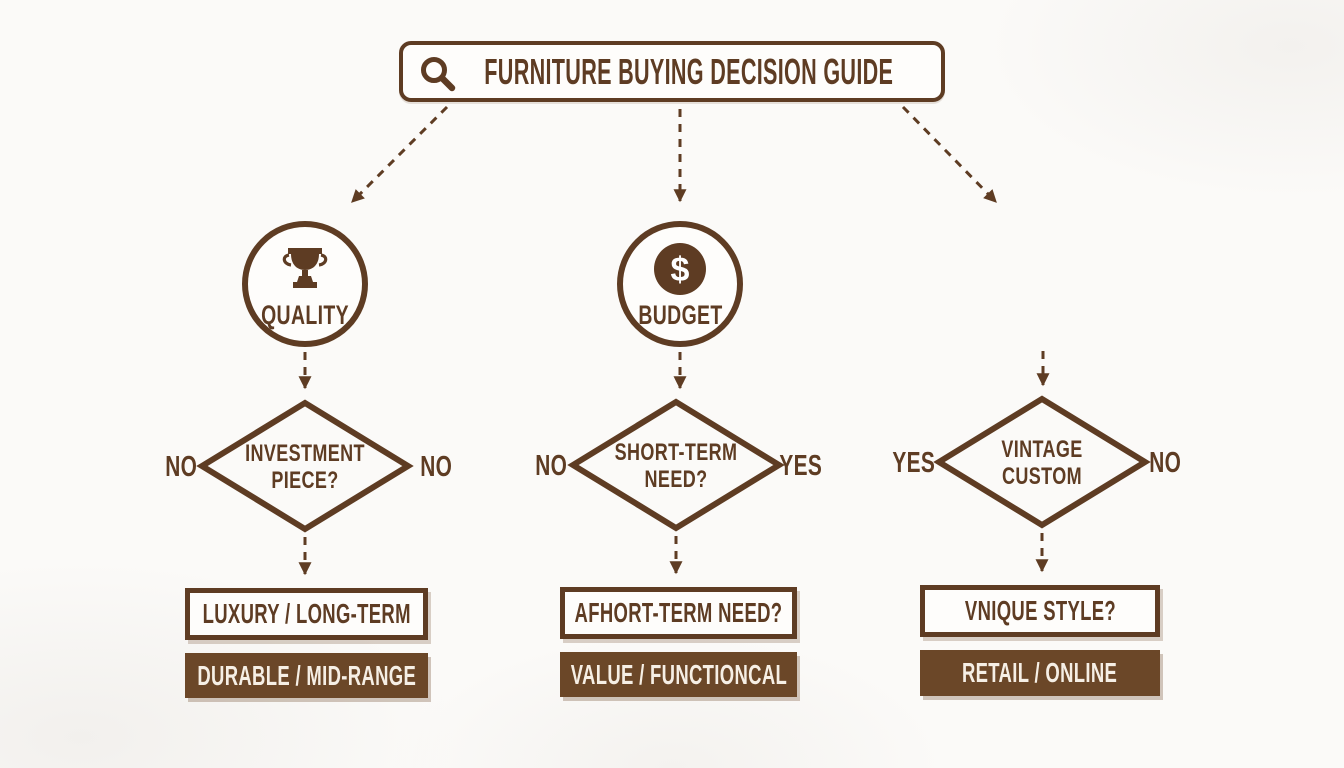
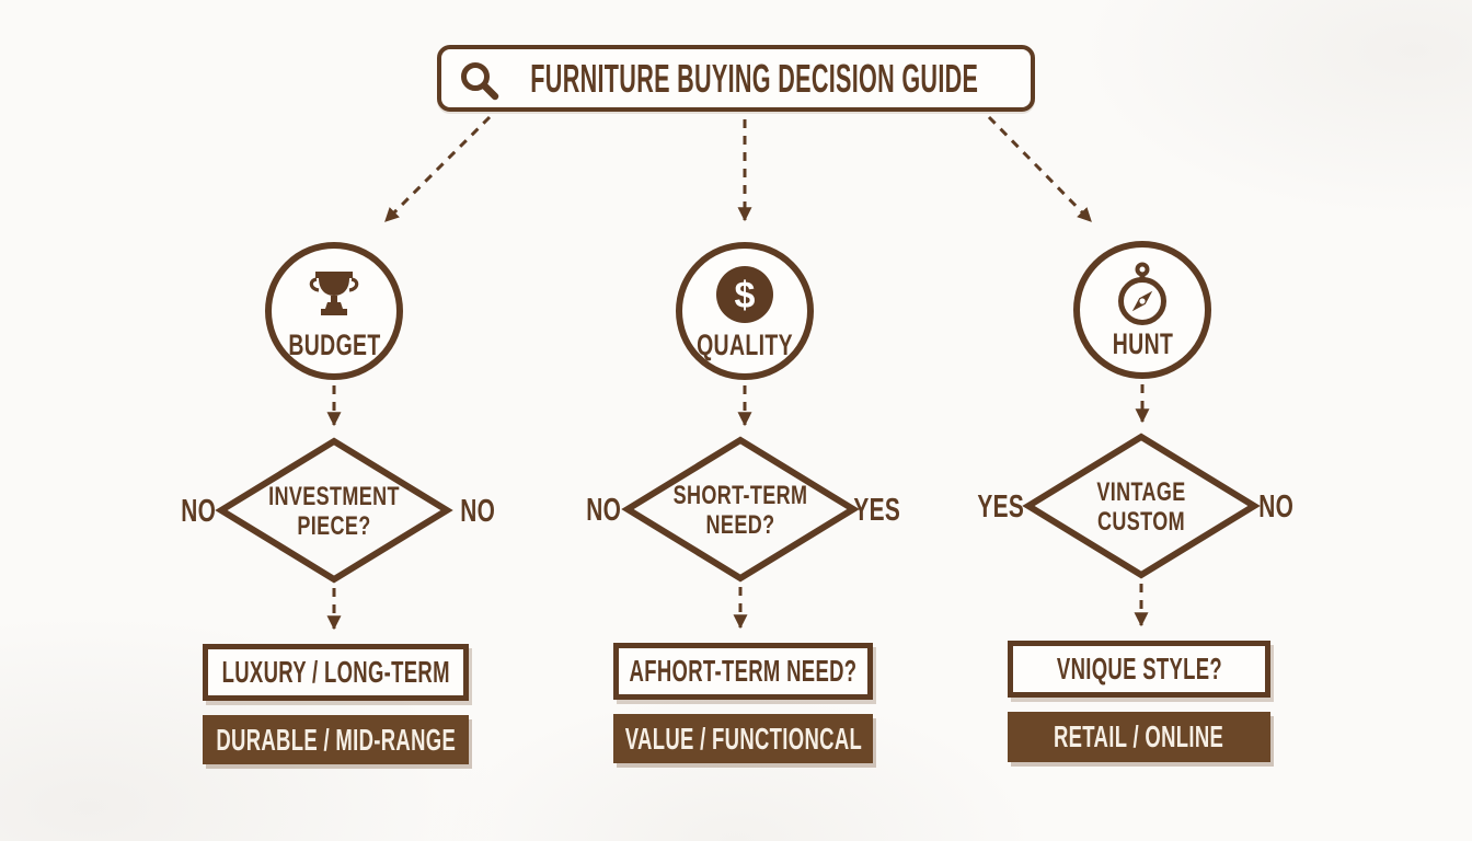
  FURNITURE BUYING DECISION GUIDE
- QUALITY
+ BUDGET
  INVESTMENT
  PIECE?
  NO
  NO
  LUXURY / LONG-TERM
  DURABLE / MID-RANGE
  $
- BUDGET
+ QUALITY
  SHORT-TERM
  NEED?
  NO
  YES
  AFHORT-TERM NEED?
  VALUE / FUNCTIONCAL
+ HUNT
  VINTAGE
  CUSTOM
  YES
  NO
  VNIQUE STYLE?
  RETAIL / ONLINE
